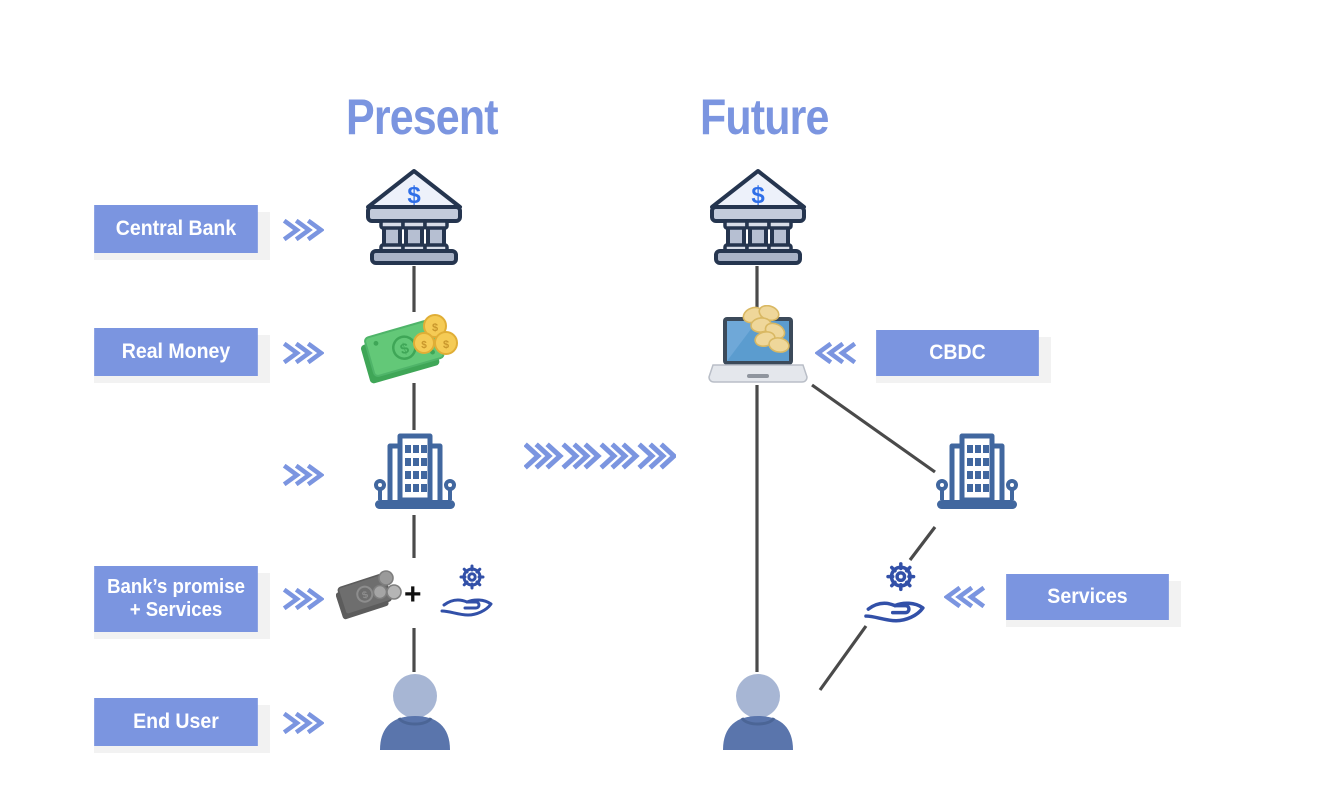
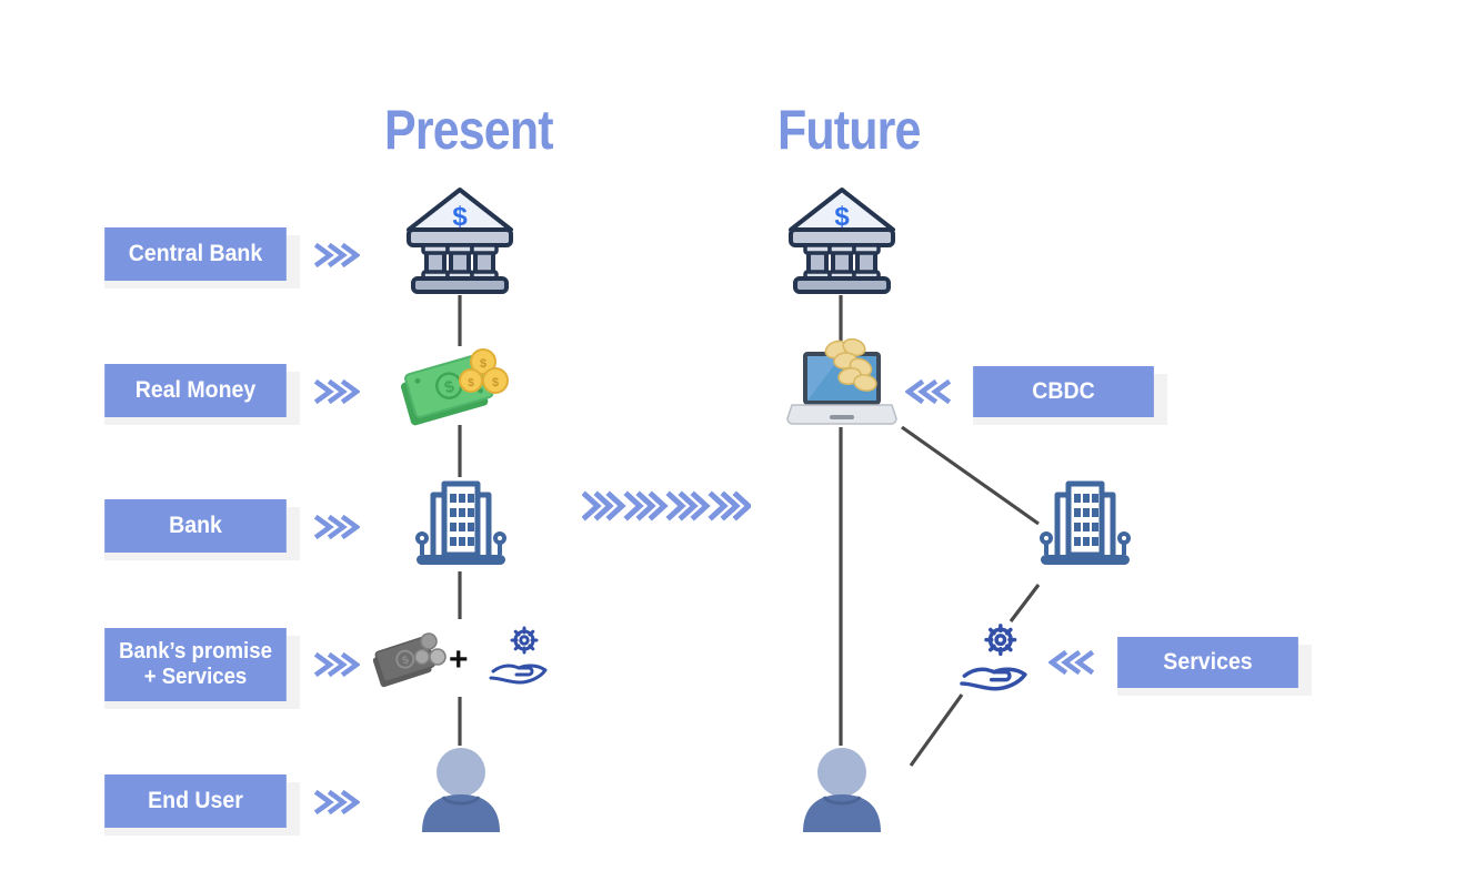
  Present
  Future
  Central Bank
  Real Money
+ Bank
  Bank’s promise
  + Services
  End User
  $
  $
  $
  $
  +
  $
  CBDC
  Services
